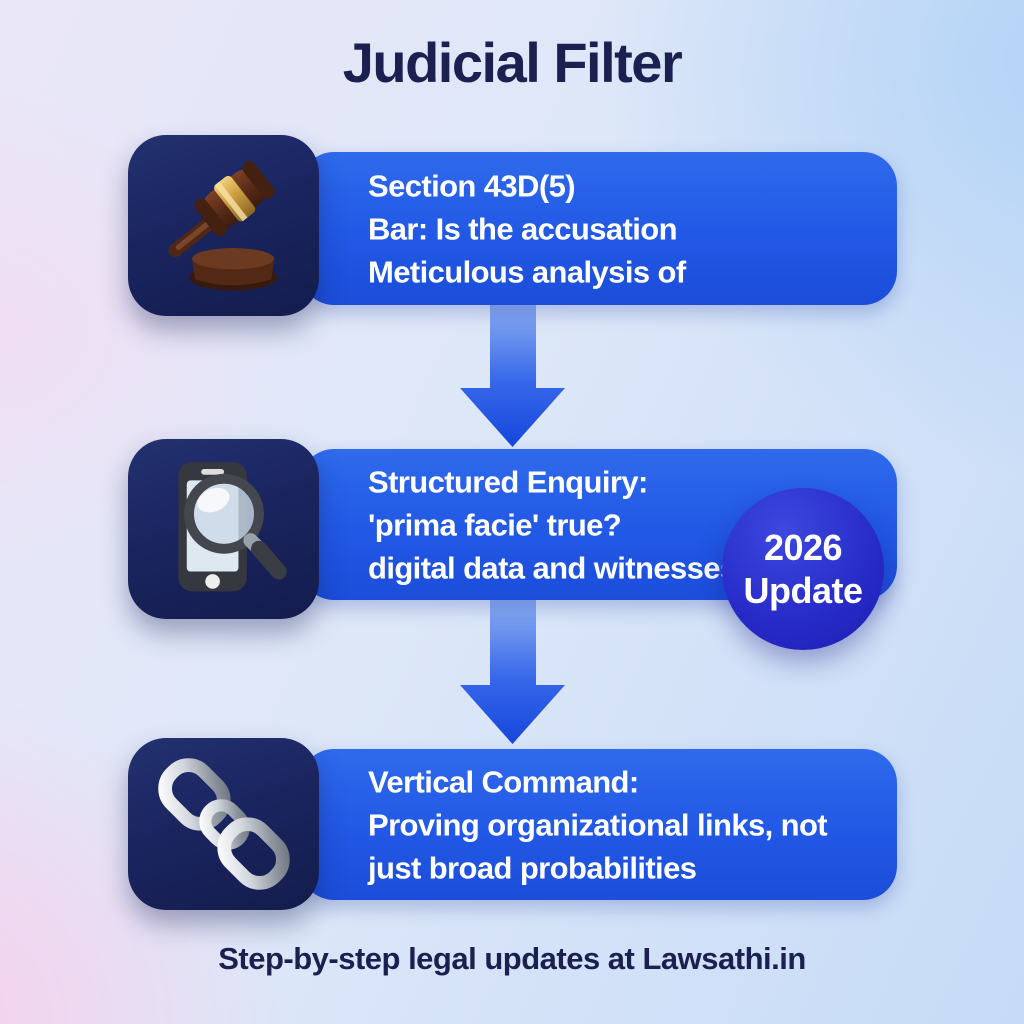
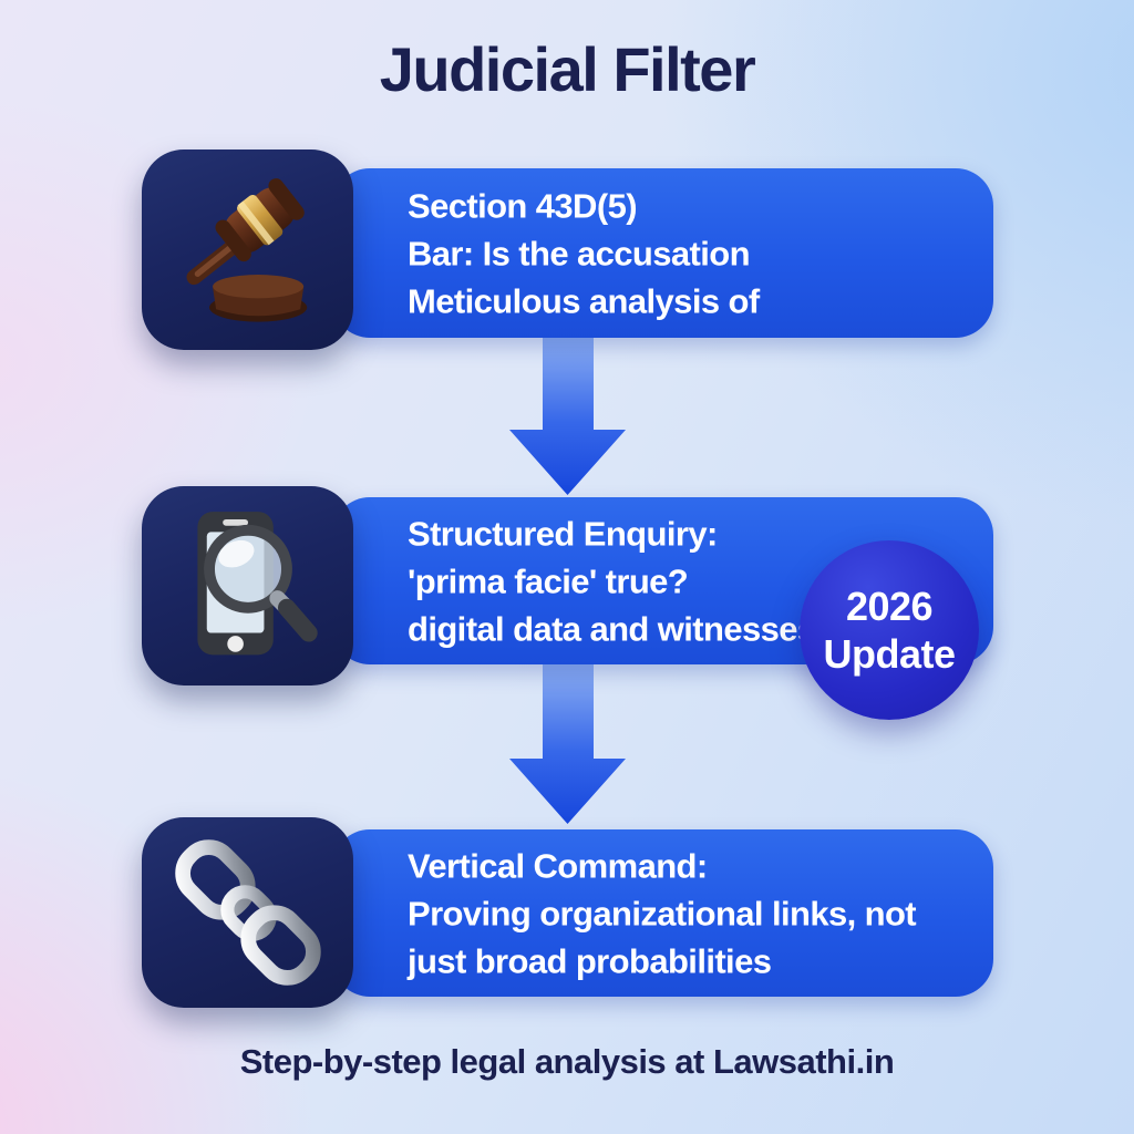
  Judicial Filter
  Section 43D(5)
  Bar: Is the accusation
  Meticulous analysis of
  Structured Enquiry:
  'prima facie' true?
  digital data and witnesse
  2026
  Update
  Vertical Command:
  Proving organizational links, not
  just broad probabilities
- Step-by-step legal updates at Lawsathi.in
+ Step-by-step legal analysis at Lawsathi.in
